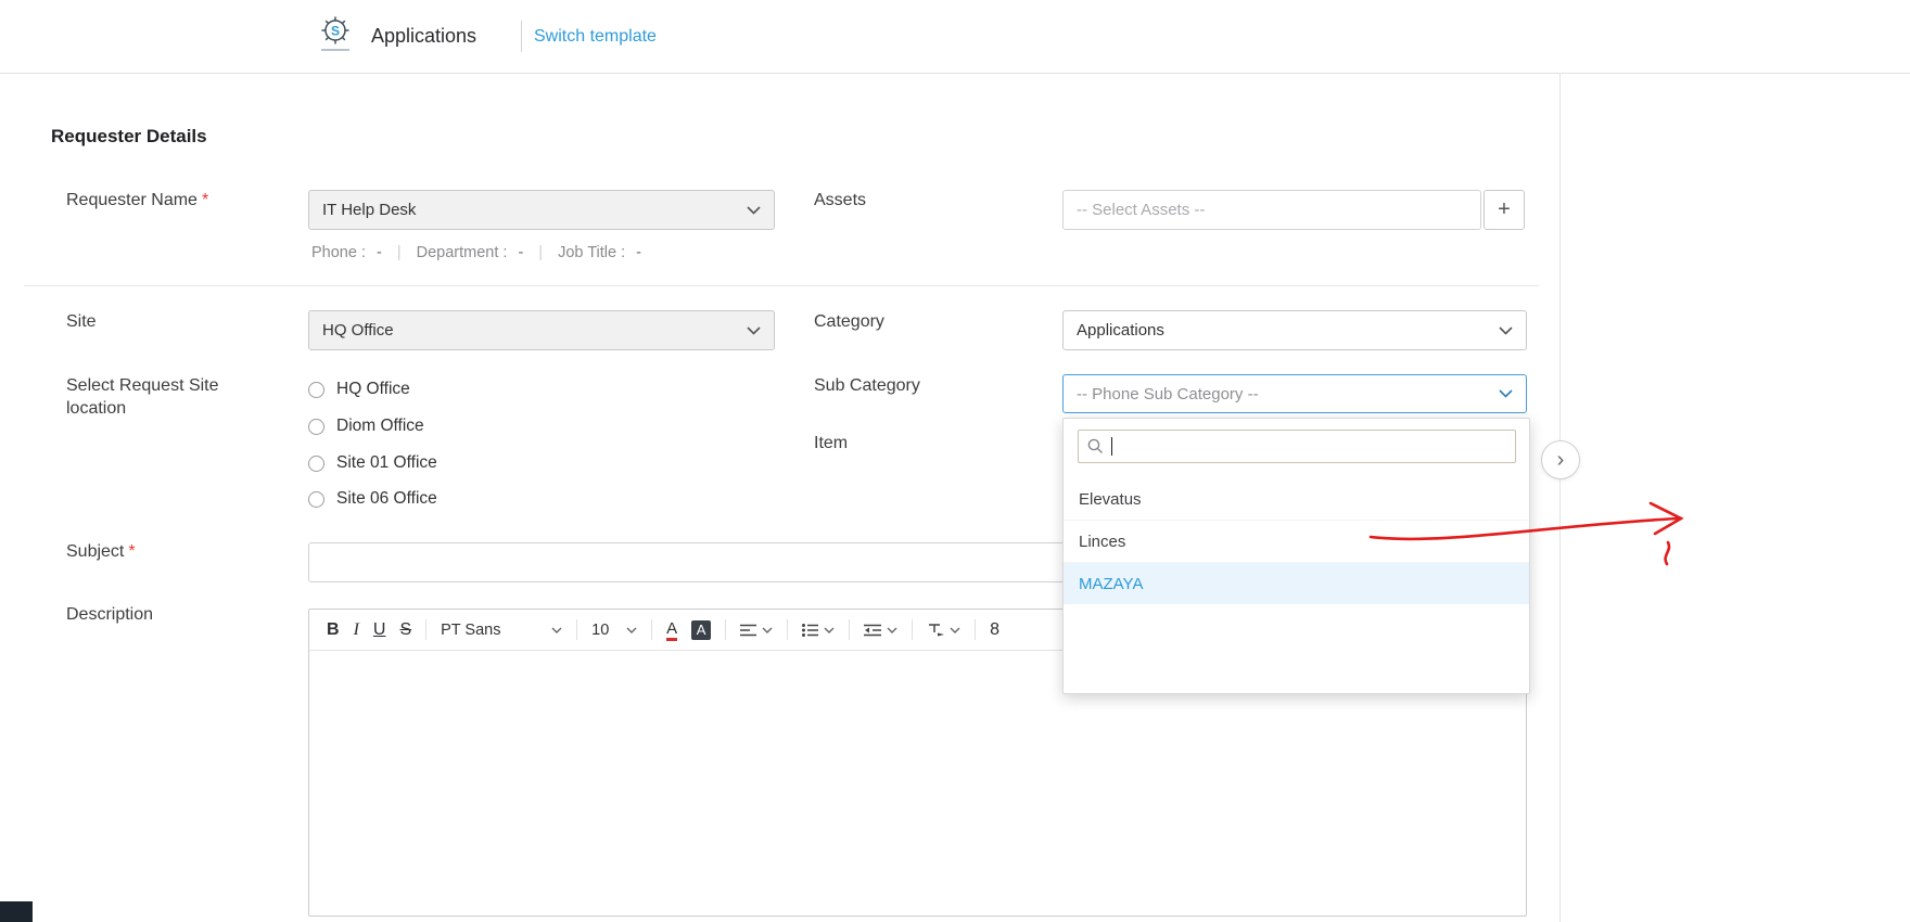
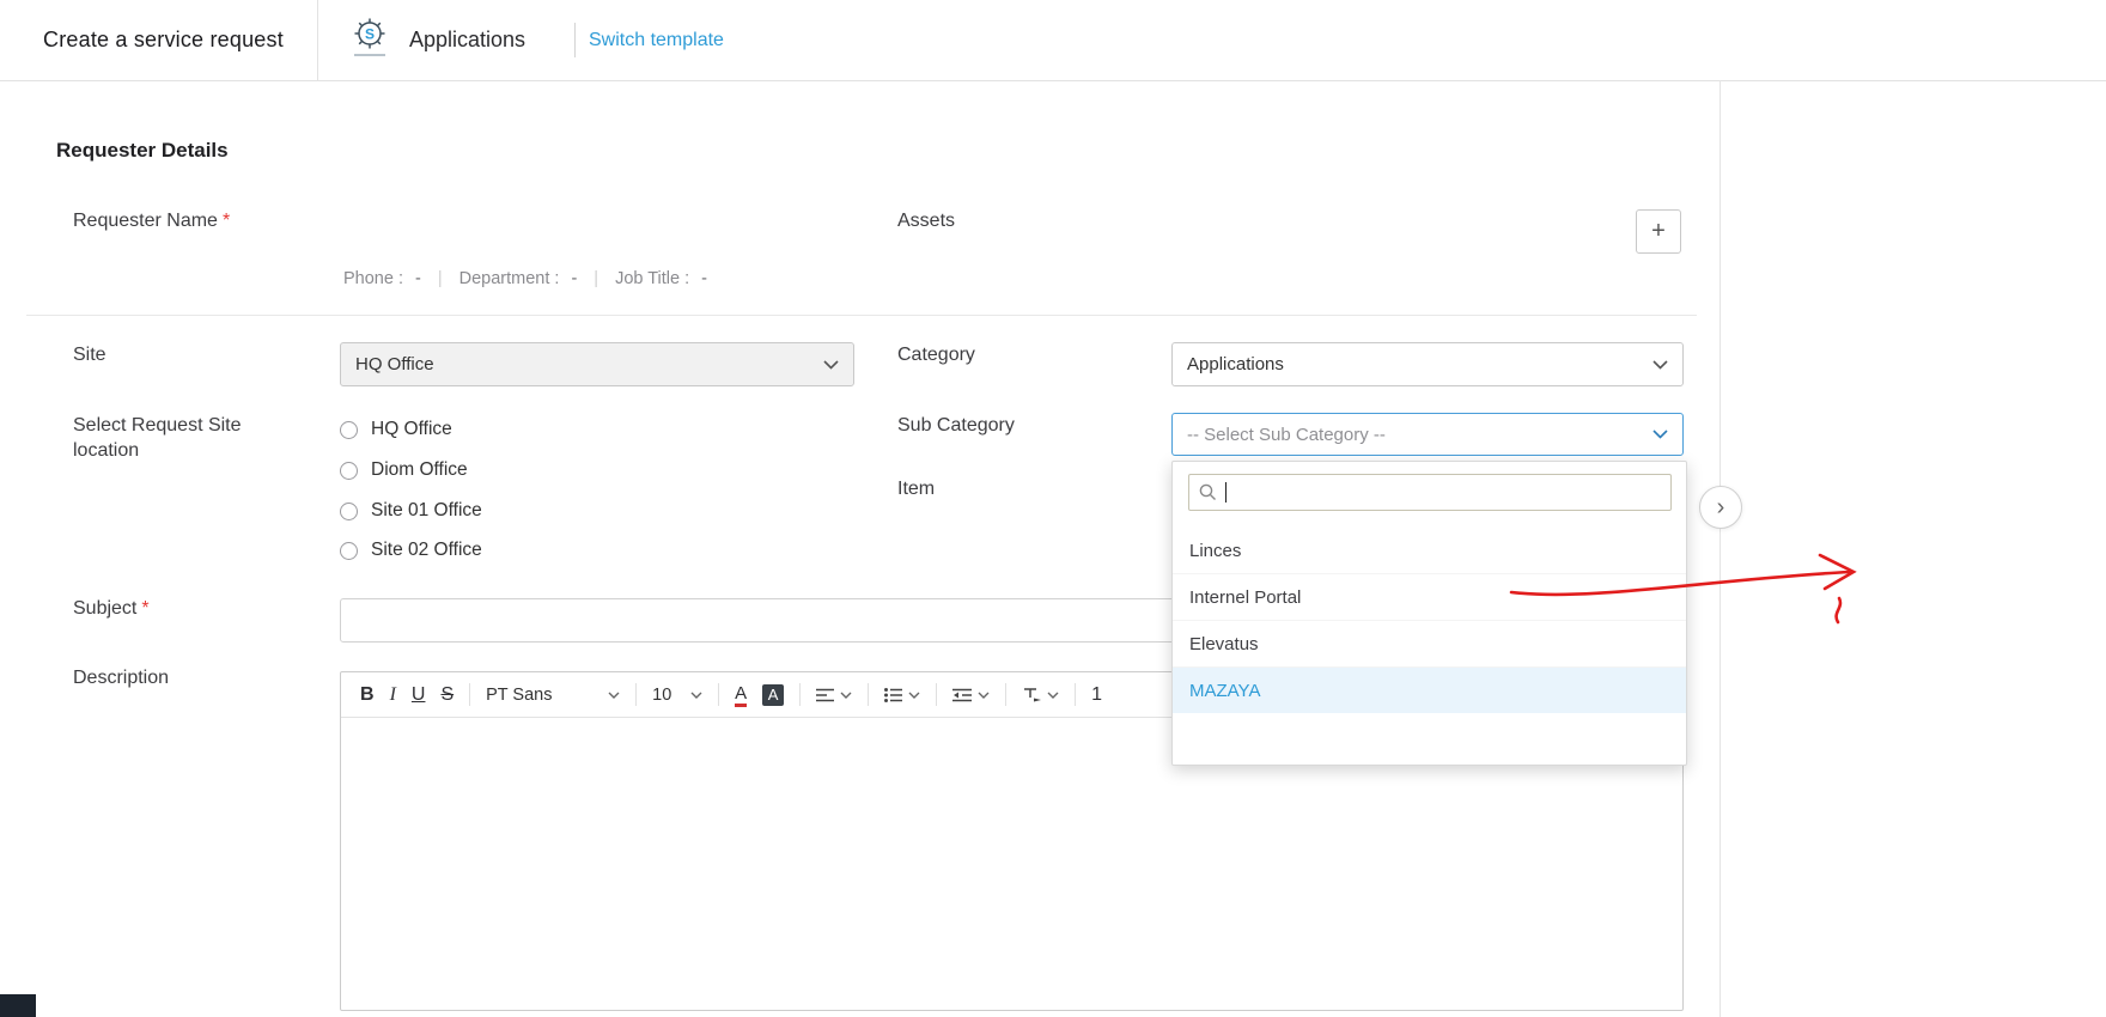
+ Create a service request
  S
  Applications
  Switch template
  Requester Details
  Requester Name *
- IT Help Desk
  Assets
- -- Select Assets --
  +
  Phone :
  -
  |
  Department :
  -
  |
  Job Title :
  -
  Site
  HQ Office
  Category
  Applications
  Select Request Site
  location
  HQ Office
  Diom Office
  Site 01 Office
- Site 06 Office
+ Site 02 Office
  Sub Category
- -- Phone Sub Category --
+ -- Select Sub Category --
  Item
  Subject *
  Description
  B
  I
  U
  S
  PT Sans
  10
  A
  A
- 8
+ 1
- Elevatus
+ Linces
+ Internel Portal
- Linces
+ Elevatus
  MAZAYA
  ›
